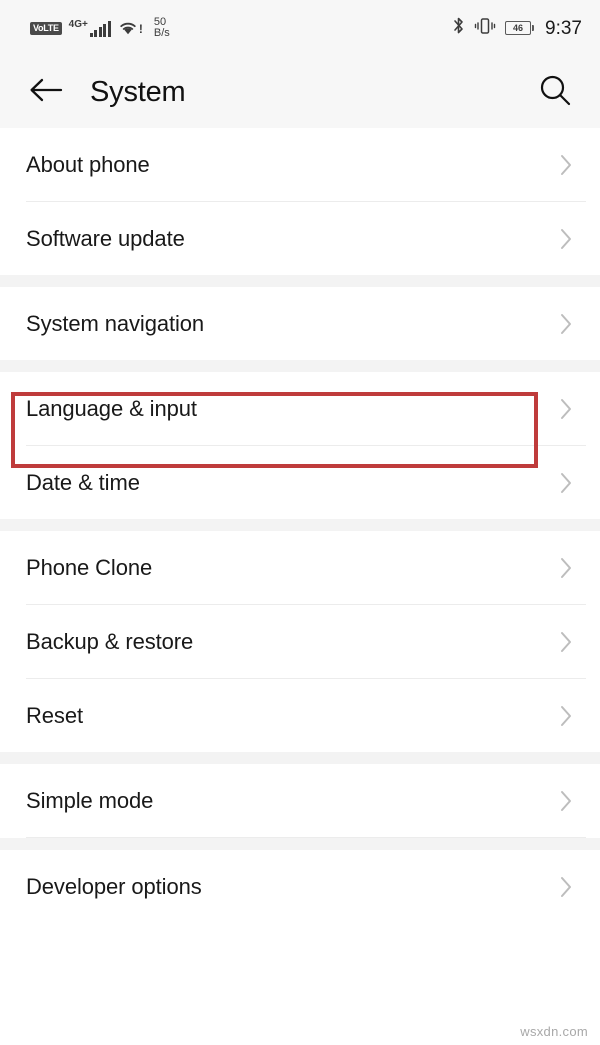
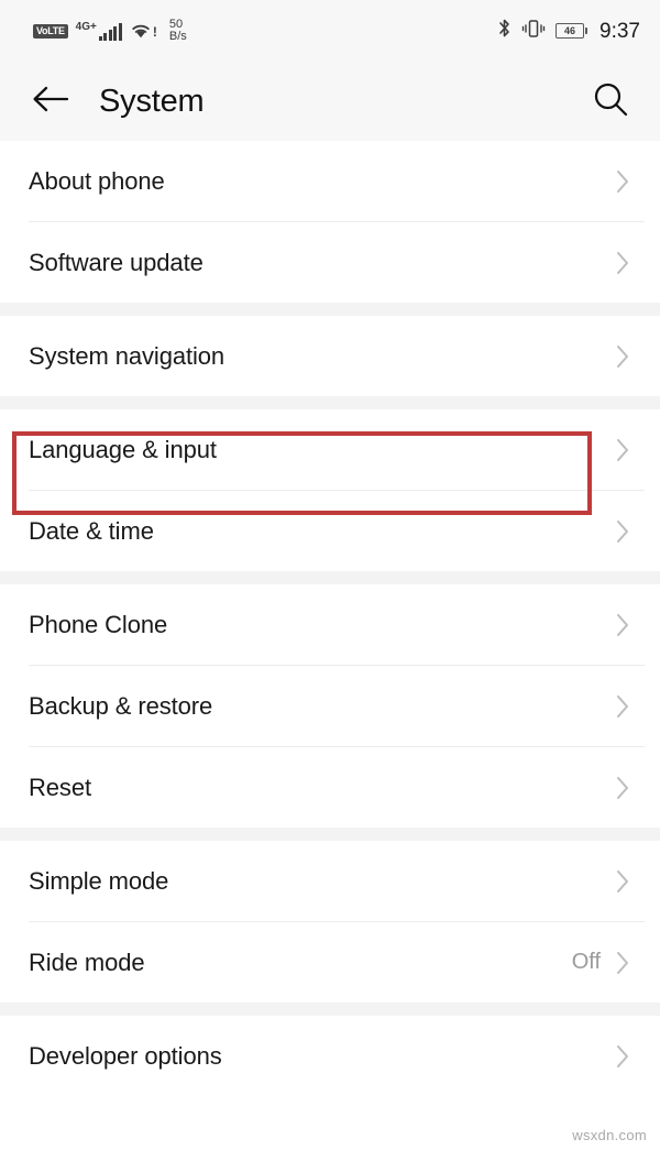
  VoLTE
  4G+
  !
  50
  B/s
  46
  9:37
  System
  About phone
  Software update
  System navigation
  Language & input
  Date & time
  Phone Clone
  Backup & restore
  Reset
  Simple mode
+ Ride mode
+ Off
  Developer options
  wsxdn.com
